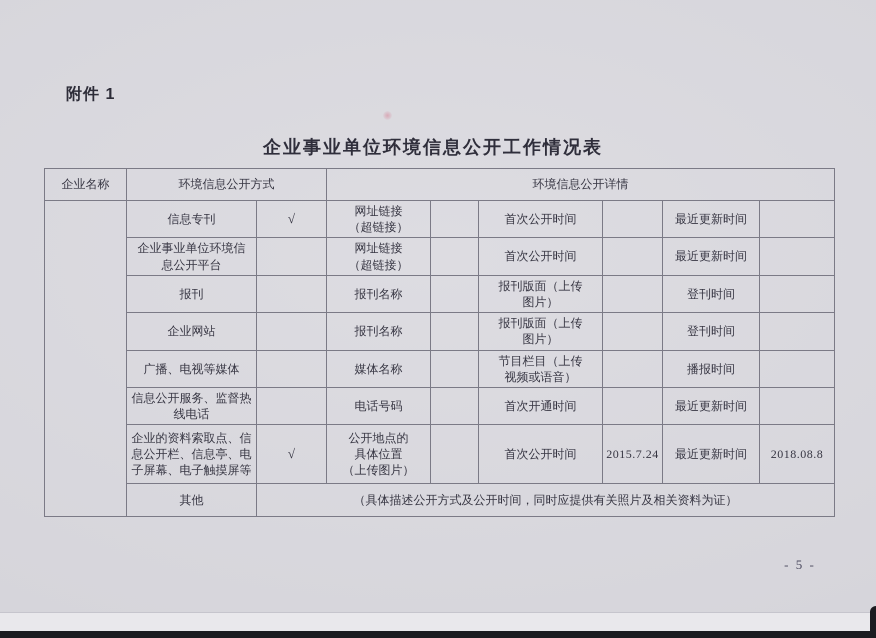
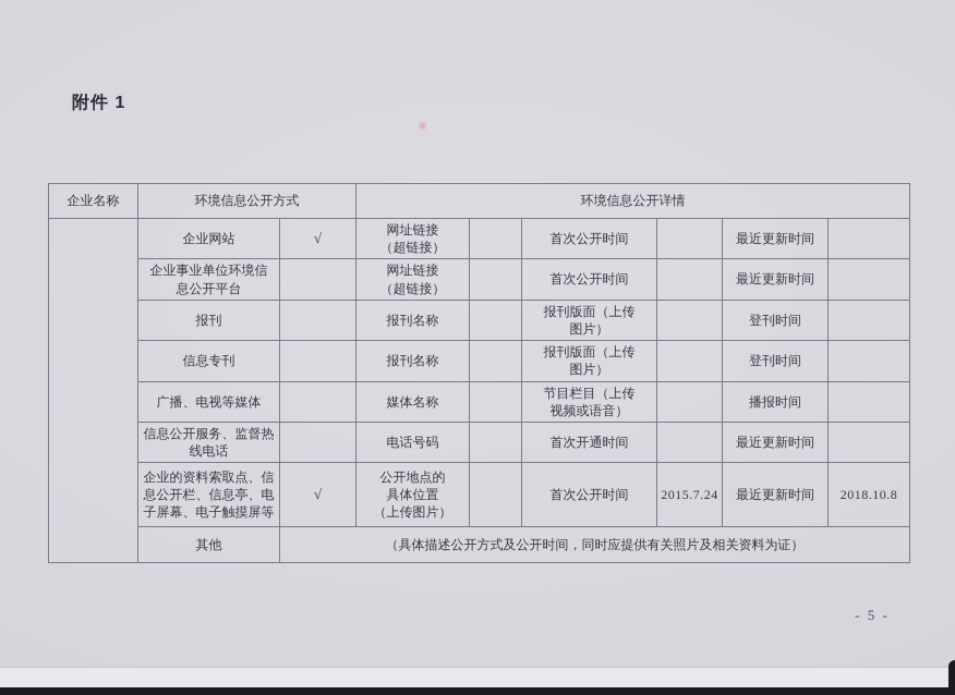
  附件 1
- 企业事业单位环境信息公开工作情况表
  企业名称	环境信息公开方式	环境信息公开详情
- 	信息专刊	√	网址链接 （超链接）		首次公开时间		最近更新时间
+ 	企业网站	√	网址链接 （超链接）		首次公开时间		最近更新时间
  企业事业单位环境信 息公开平台		网址链接 （超链接）		首次公开时间		最近更新时间
  报刊		报刊名称		报刊版面（上传 图片）		登刊时间
- 企业网站		报刊名称		报刊版面（上传 图片）		登刊时间
+ 信息专刊		报刊名称		报刊版面（上传 图片）		登刊时间
  广播、电视等媒体		媒体名称		节目栏目（上传 视频或语音）		播报时间
  信息公开服务、监督热 线电话		电话号码		首次开通时间		最近更新时间
- 企业的资料索取点、信 息公开栏、信息亭、电 子屏幕、电子触摸屏等	√	公开地点的 具体位置 （上传图片）		首次公开时间	2015.7.24	最近更新时间	2018.08.8
+ 企业的资料索取点、信 息公开栏、信息亭、电 子屏幕、电子触摸屏等	√	公开地点的 具体位置 （上传图片）		首次公开时间	2015.7.24	最近更新时间	2018.10.8
  其他	（具体描述公开方式及公开时间，同时应提供有关照片及相关资料为证）
  - 5 -
